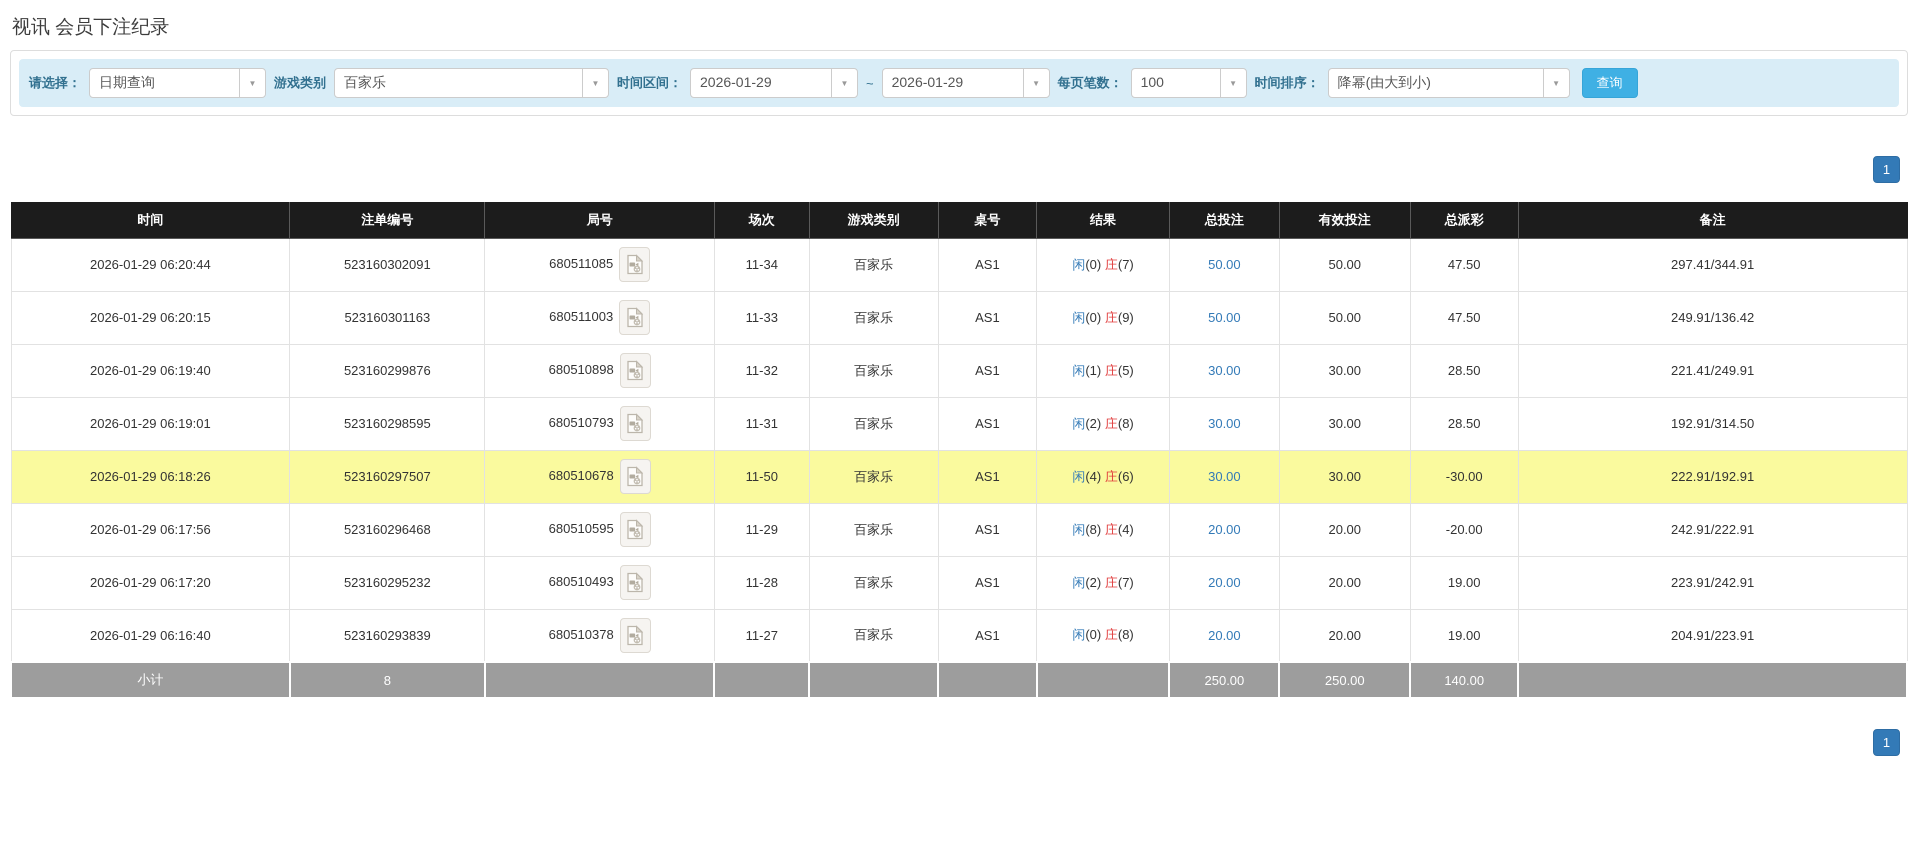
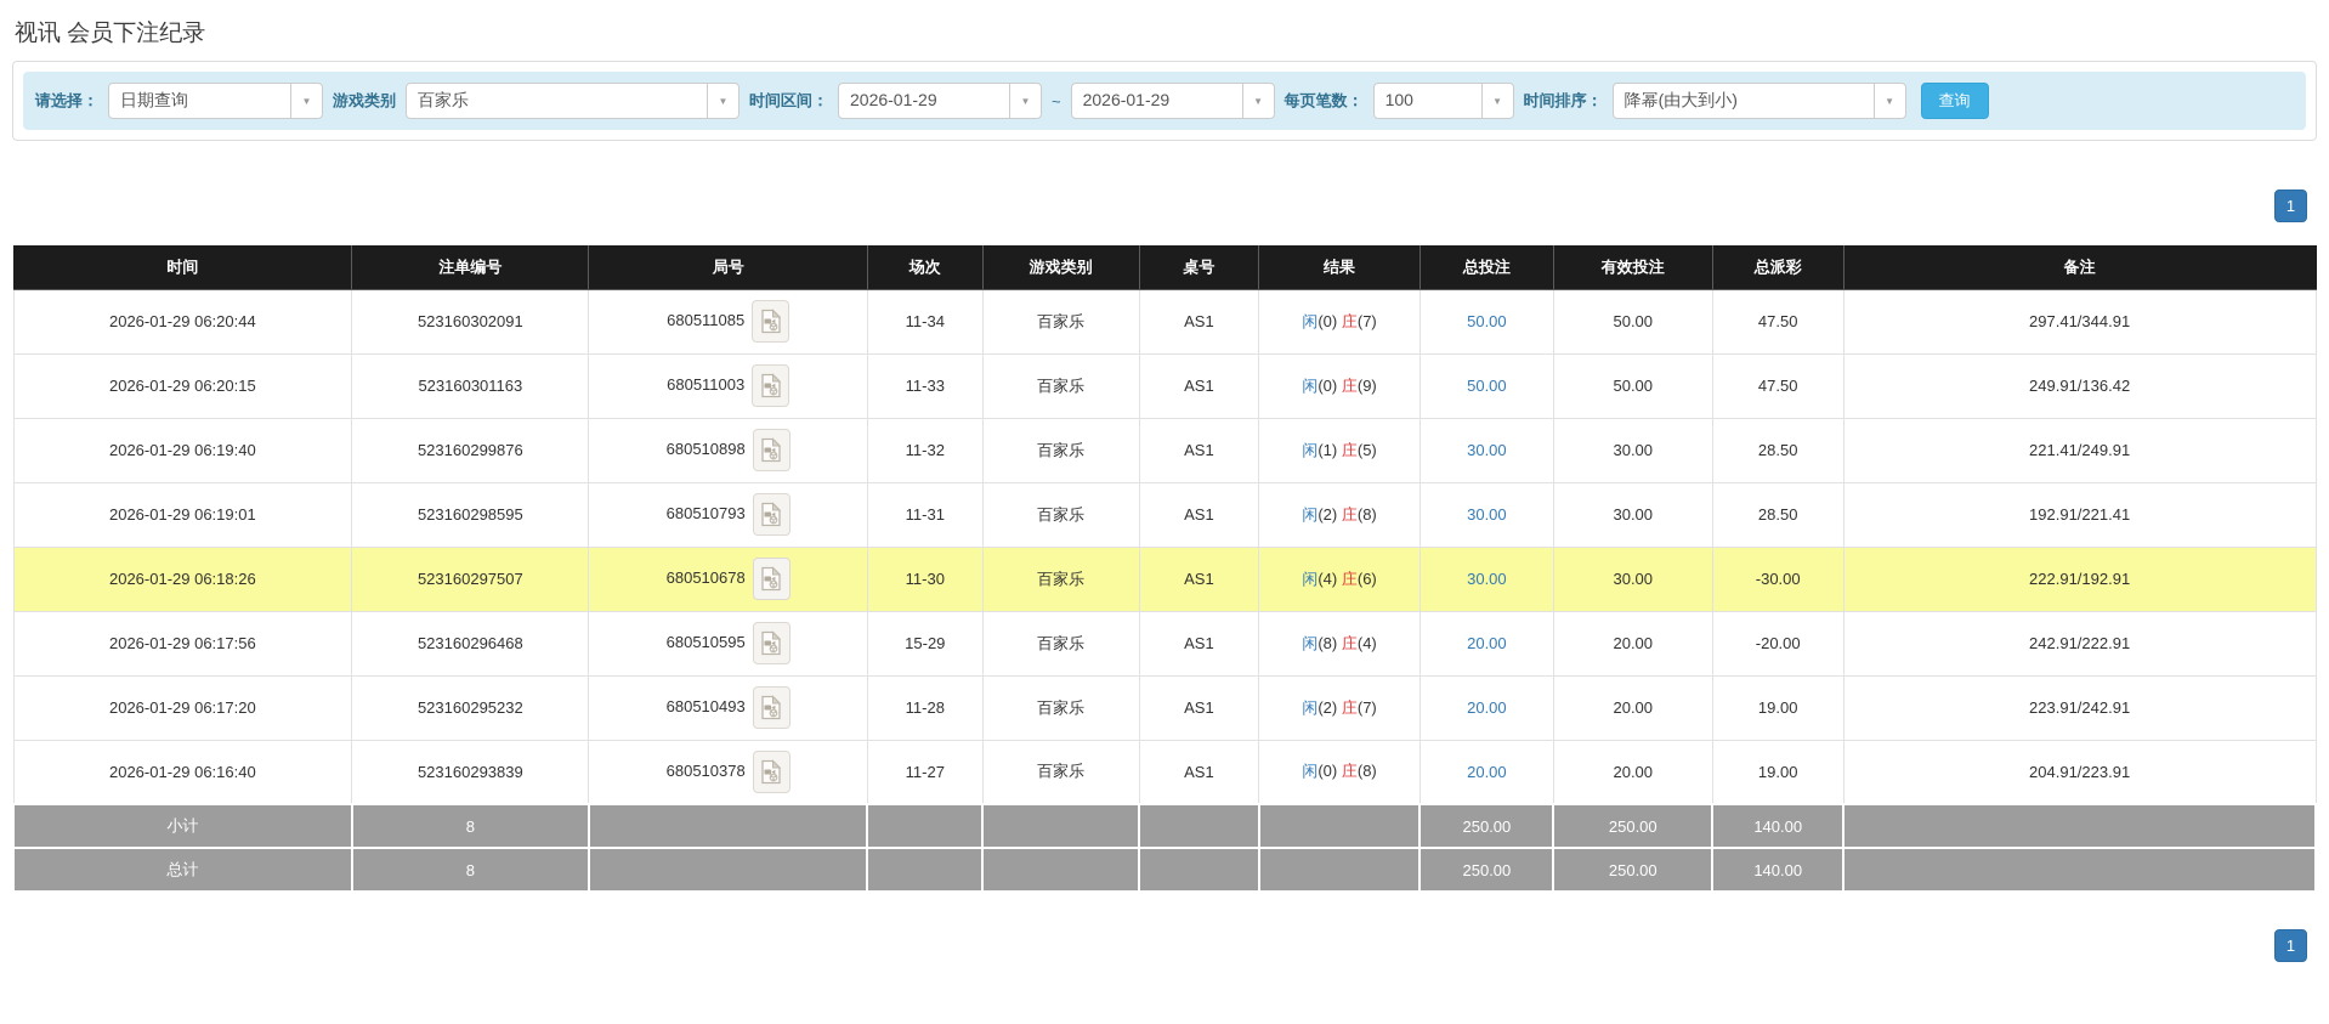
  视讯 会员下注纪录
  请选择：
  日期查询
  ▼
  游戏类别
  百家乐
  ▼
  时间区间：
  2026-01-29
  ▼
  ~
  2026-01-29
  ▼
  每页笔数：
  100
  ▼
  时间排序：
  降幂(由大到小)
  ▼
  查询
  1
  时间	注单编号	局号	场次	游戏类别	桌号	结果	总投注	有效投注	总派彩	备注
  2026-01-29 06:20:44	523160302091	680511085	11-34	百家乐	AS1	闲(0) 庄(7)	50.00	50.00	47.50	297.41/344.91
  2026-01-29 06:20:15	523160301163	680511003	11-33	百家乐	AS1	闲(0) 庄(9)	50.00	50.00	47.50	249.91/136.42
  2026-01-29 06:19:40	523160299876	680510898	11-32	百家乐	AS1	闲(1) 庄(5)	30.00	30.00	28.50	221.41/249.91
- 2026-01-29 06:19:01	523160298595	680510793	11-31	百家乐	AS1	闲(2) 庄(8)	30.00	30.00	28.50	192.91/314.50
+ 2026-01-29 06:19:01	523160298595	680510793	11-31	百家乐	AS1	闲(2) 庄(8)	30.00	30.00	28.50	192.91/221.41
- 2026-01-29 06:18:26	523160297507	680510678	11-50	百家乐	AS1	闲(4) 庄(6)	30.00	30.00	-30.00	222.91/192.91
+ 2026-01-29 06:18:26	523160297507	680510678	11-30	百家乐	AS1	闲(4) 庄(6)	30.00	30.00	-30.00	222.91/192.91
- 2026-01-29 06:17:56	523160296468	680510595	11-29	百家乐	AS1	闲(8) 庄(4)	20.00	20.00	-20.00	242.91/222.91
+ 2026-01-29 06:17:56	523160296468	680510595	15-29	百家乐	AS1	闲(8) 庄(4)	20.00	20.00	-20.00	242.91/222.91
  2026-01-29 06:17:20	523160295232	680510493	11-28	百家乐	AS1	闲(2) 庄(7)	20.00	20.00	19.00	223.91/242.91
  2026-01-29 06:16:40	523160293839	680510378	11-27	百家乐	AS1	闲(0) 庄(8)	20.00	20.00	19.00	204.91/223.91
  小计	8						250.00	250.00	140.00
+ 总计	8						250.00	250.00	140.00
  1
